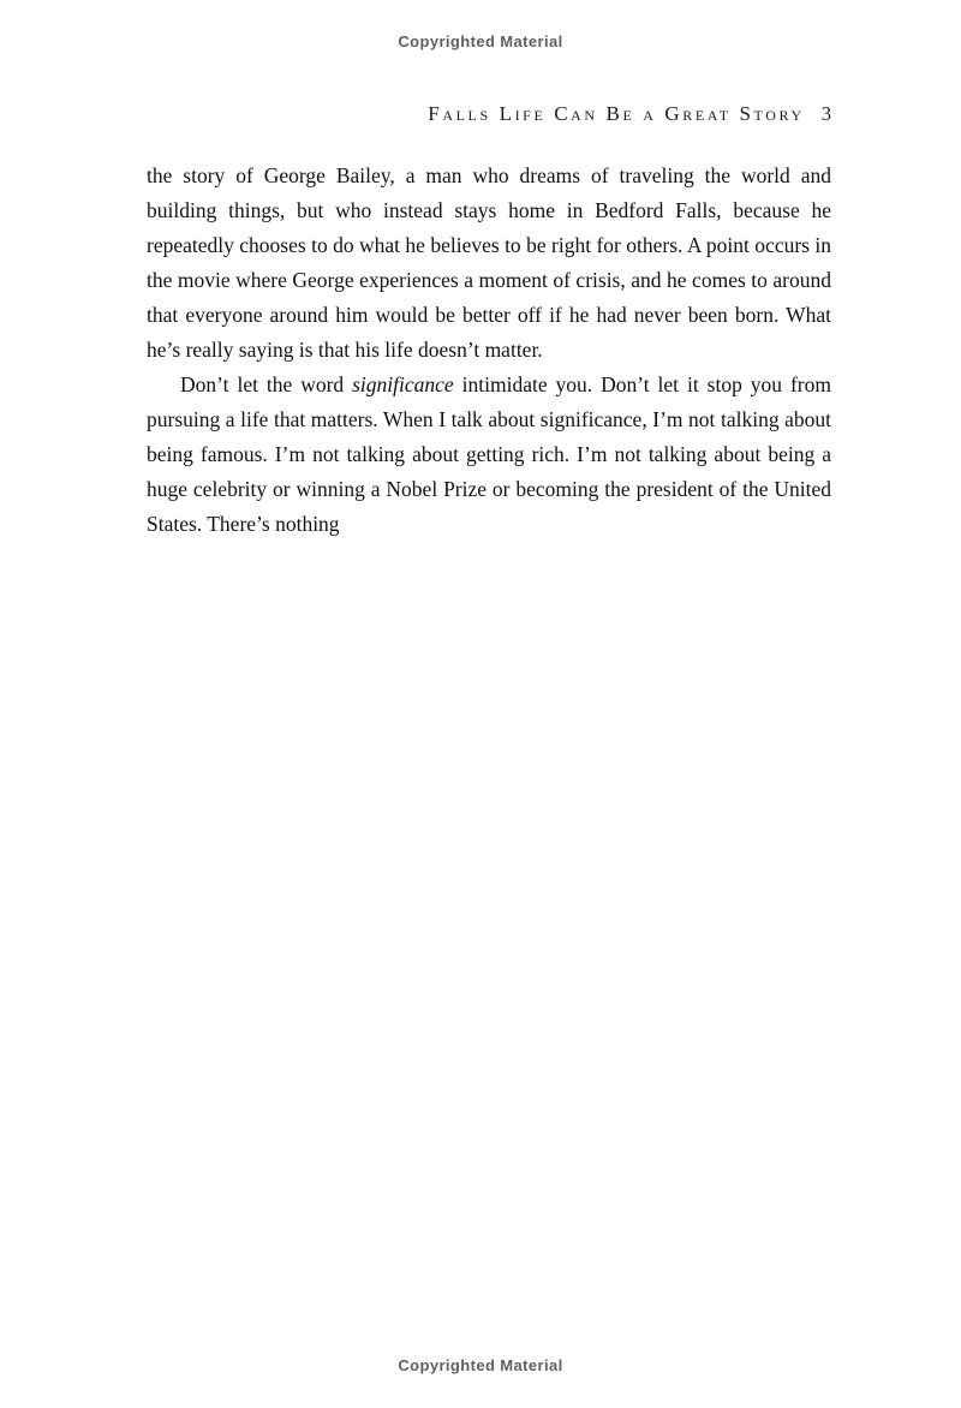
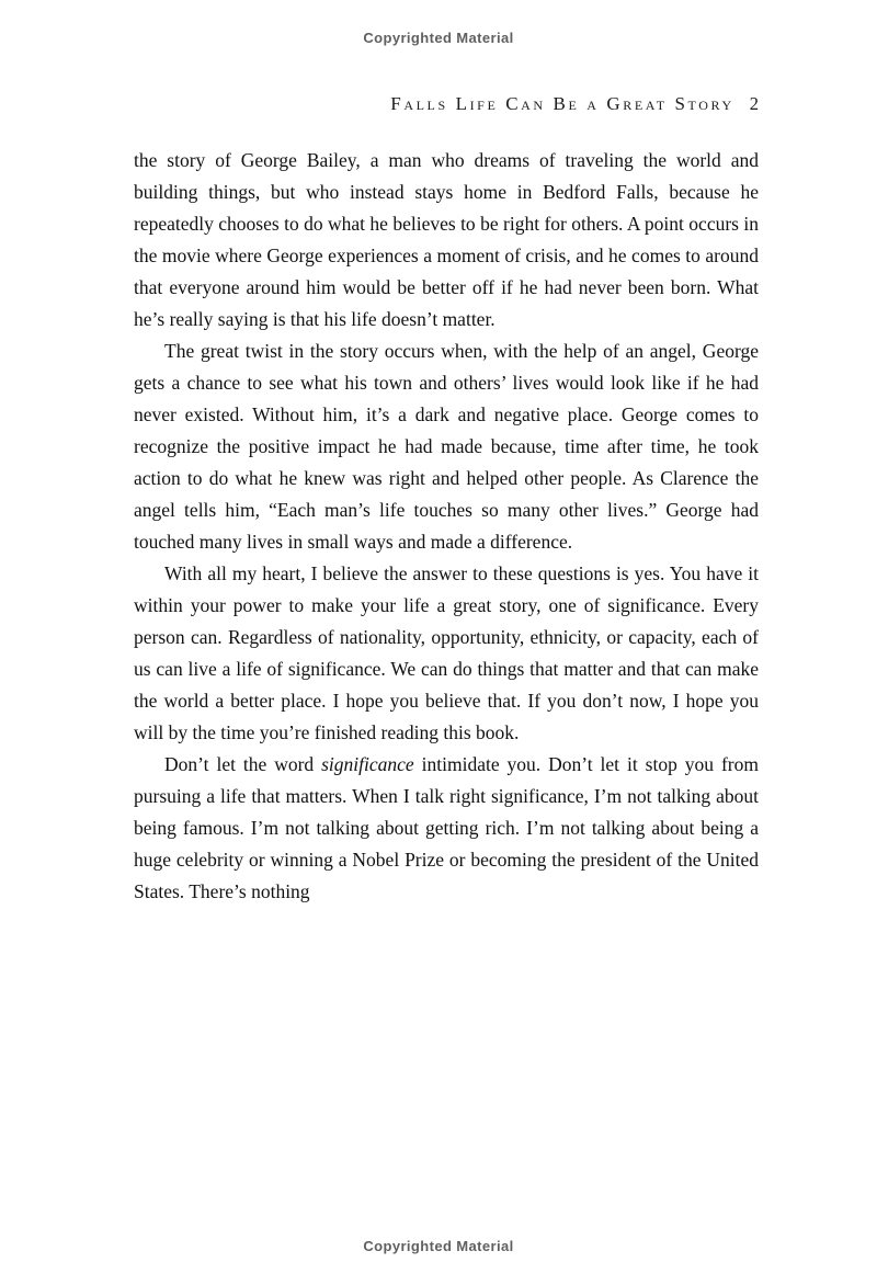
  Copyrighted Material
  Falls Life Can Be a Great Story
- 3
+ 2
  the story of George Bailey, a man who dreams of traveling the world and building things, but who instead stays home in Bedford Falls, because he repeatedly chooses to do what he believes to be right for others. A point occurs in the movie where George experiences a moment of crisis, and he comes to around that everyone around him would be better off if he had never been born. What he’s really saying is that his life doesn’t matter.
+ The great twist in the story occurs when, with the help of an angel, George gets a chance to see what his town and others’ lives would look like if he had never existed. Without him, it’s a dark and negative place. George comes to recognize the positive impact he had made because, time after time, he took action to do what he knew was right and helped other people. As Clarence the angel tells him, “Each man’s life touches so many other lives.” George had touched many lives in small ways and made a difference.
+ With all my heart, I believe the answer to these questions is yes. You have it within your power to make your life a great story, one of significance. Every person can. Regardless of nationality, opportunity, ethnicity, or capacity, each of us can live a life of significance. We can do things that matter and that can make the world a better place. I hope you believe that. If you don’t now, I hope you will by the time you’re finished reading this book.
- Don’t let the word significance intimidate you. Don’t let it stop you from pursuing a life that matters. When I talk about significance, I’m not talking about being famous. I’m not talking about getting rich. I’m not talking about being a huge celebrity or winning a Nobel Prize or becoming the president of the United States. There’s nothing
+ Don’t let the word significance intimidate you. Don’t let it stop you from pursuing a life that matters. When I talk right significance, I’m not talking about being famous. I’m not talking about getting rich. I’m not talking about being a huge celebrity or winning a Nobel Prize or becoming the president of the United States. There’s nothing
  Copyrighted Material
